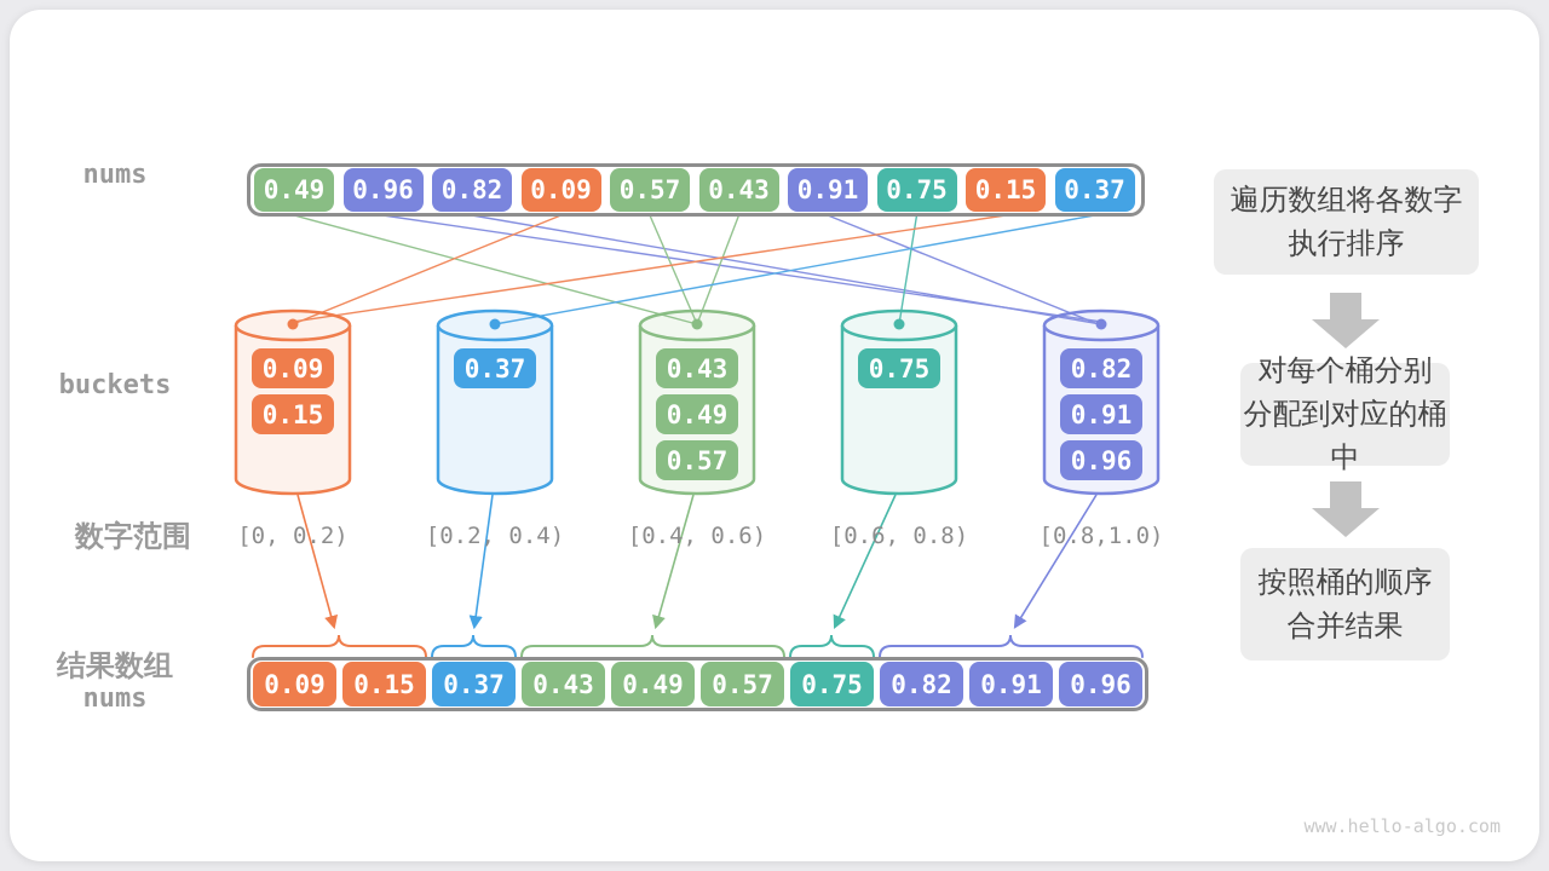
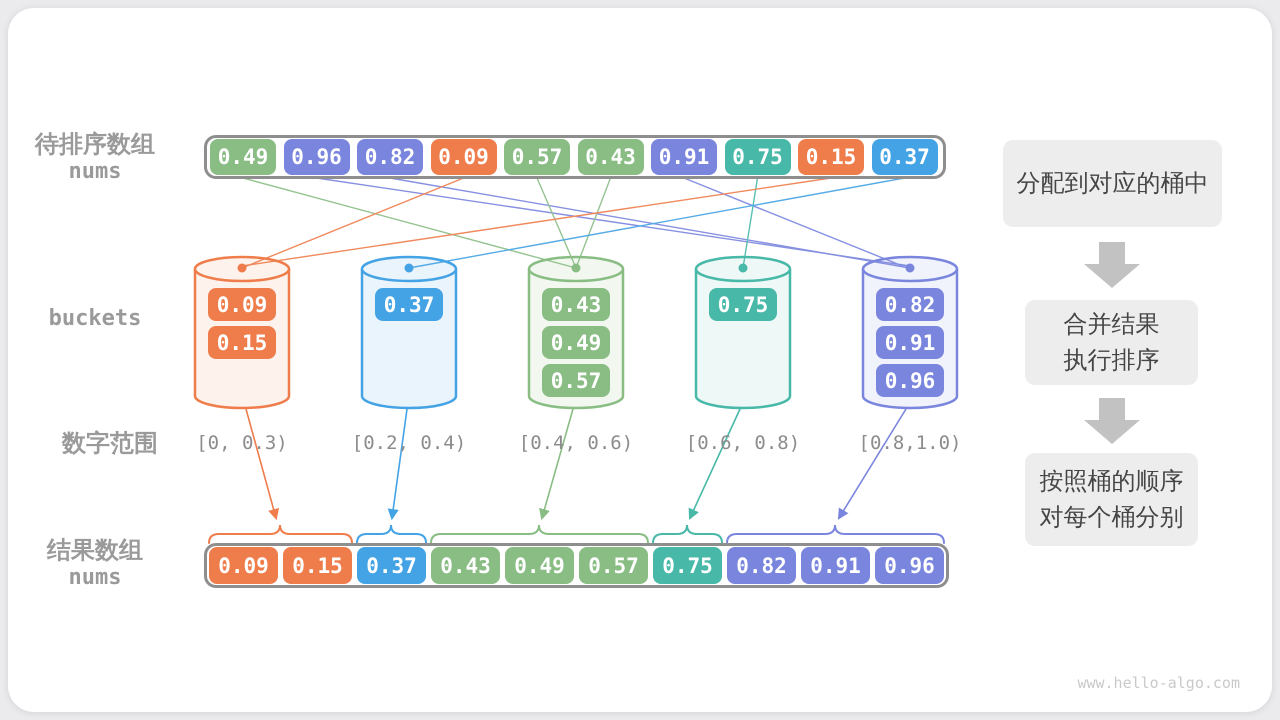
+ 待排序数组
  nums
  buckets
  数字范围
  结果数组
  nums
  0.49
  0.96
  0.82
  0.09
  0.57
  0.43
  0.91
  0.75
  0.15
  0.37
  0.09
  0.15
  0.37
  0.43
  0.49
  0.57
  0.75
  0.82
  0.91
  0.96
- [0, 0.2)
+ [0, 0.3)
  [0.2, 0.4)
  [0.4, 0.6)
  [0.6, 0.8)
  [0.8,1.0)
  0.09
  0.15
  0.37
  0.43
  0.49
  0.57
  0.75
  0.82
  0.91
  0.96
- 遍历数组将各数字
- 执行排序
+ 分配到对应的桶中
- 对每个桶分别
+ 合并结果
- 分配到对应的桶中
+ 执行排序
  按照桶的顺序
- 合并结果
+ 对每个桶分别
  www.hello-algo.com
